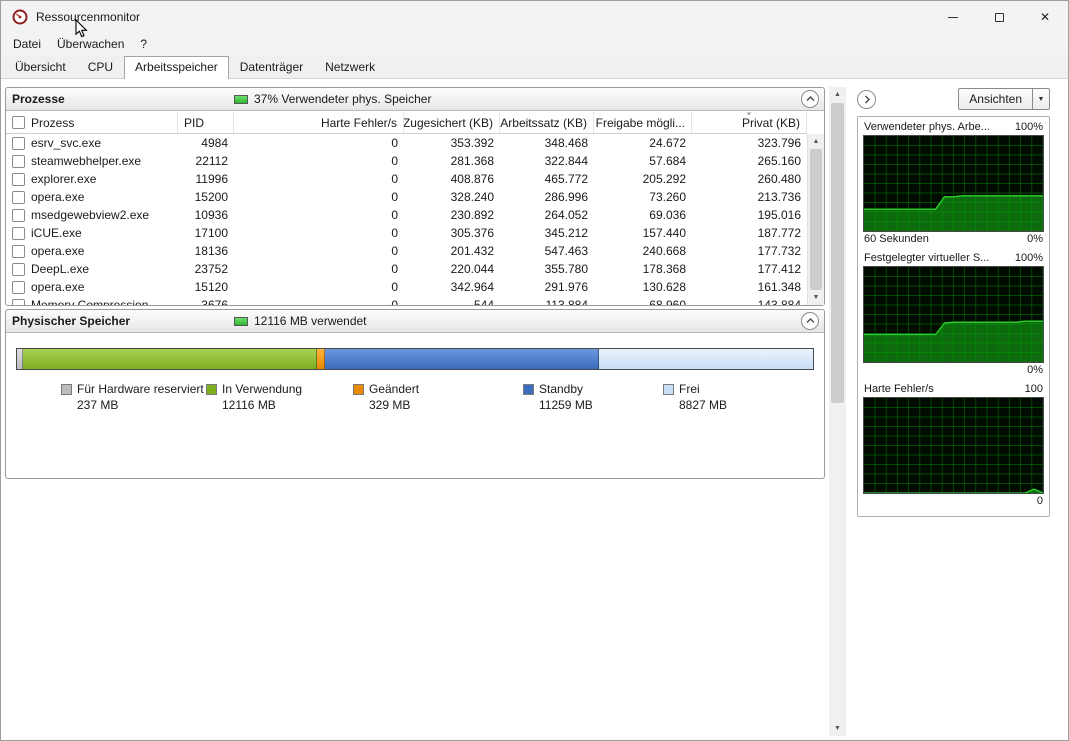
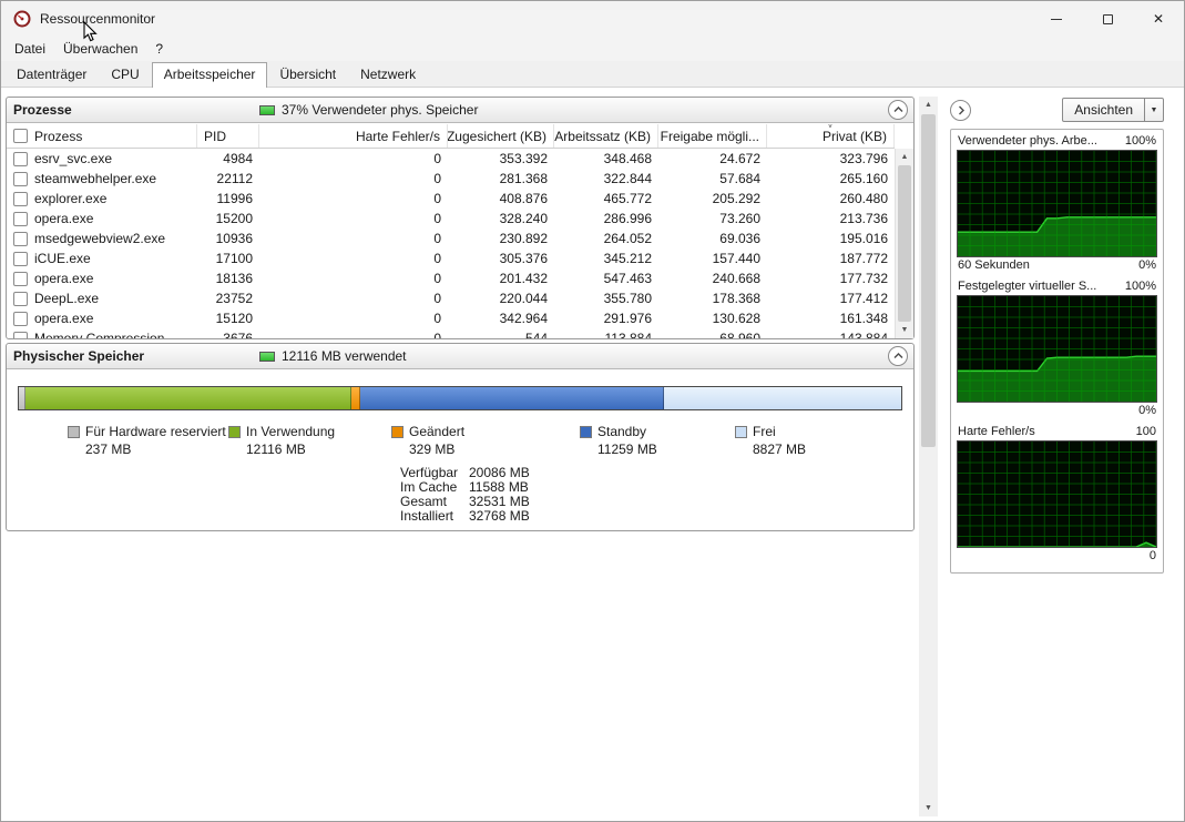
  Ressourcenmonitor
  ✕
  Datei
  Überwachen
  ?
- Übersicht
+ Datenträger
  CPU
  Arbeitsspeicher
- Datenträger
+ Übersicht
  Netzwerk
  Prozesse
  37% Verwendeter phys. Speicher
  Prozess
  PID
  Harte Fehler/s
  Zugesichert (KB)
  Arbeitssatz (KB)
  Freigabe mögli...
  ˅
  Privat (KB)
  esrv_svc.exe
  4984
  0
  353.392
  348.468
  24.672
  323.796
  steamwebhelper.exe
  22112
  0
  281.368
  322.844
  57.684
  265.160
  explorer.exe
  11996
  0
  408.876
  465.772
  205.292
  260.480
  opera.exe
  15200
  0
  328.240
  286.996
  73.260
  213.736
  msedgewebview2.exe
  10936
  0
  230.892
  264.052
  69.036
  195.016
  iCUE.exe
  17100
  0
  305.376
  345.212
  157.440
  187.772
  opera.exe
  18136
  0
  201.432
  547.463
  240.668
  177.732
  DeepL.exe
  23752
  0
  220.044
  355.780
  178.368
  177.412
  opera.exe
  15120
  0
  342.964
  291.976
  130.628
  161.348
  Physischer Speicher
  12116 MB verwendet
  Für Hardware reserviert
  237 MB
  In Verwendung
  12116 MB
  Geändert
  329 MB
  Standby
  11259 MB
  Frei
  8827 MB
+ Verfügbar 20086 MB
+ Im Cache 11588 MB
+ Gesamt 32531 MB
+ Installiert 32768 MB
  Ansichten
  Verwendeter phys. Arbe...
  100%
  60 Sekunden
  0%
  Festgelegter virtueller S...
  100%
  0%
  Harte Fehler/s
  100
  0
